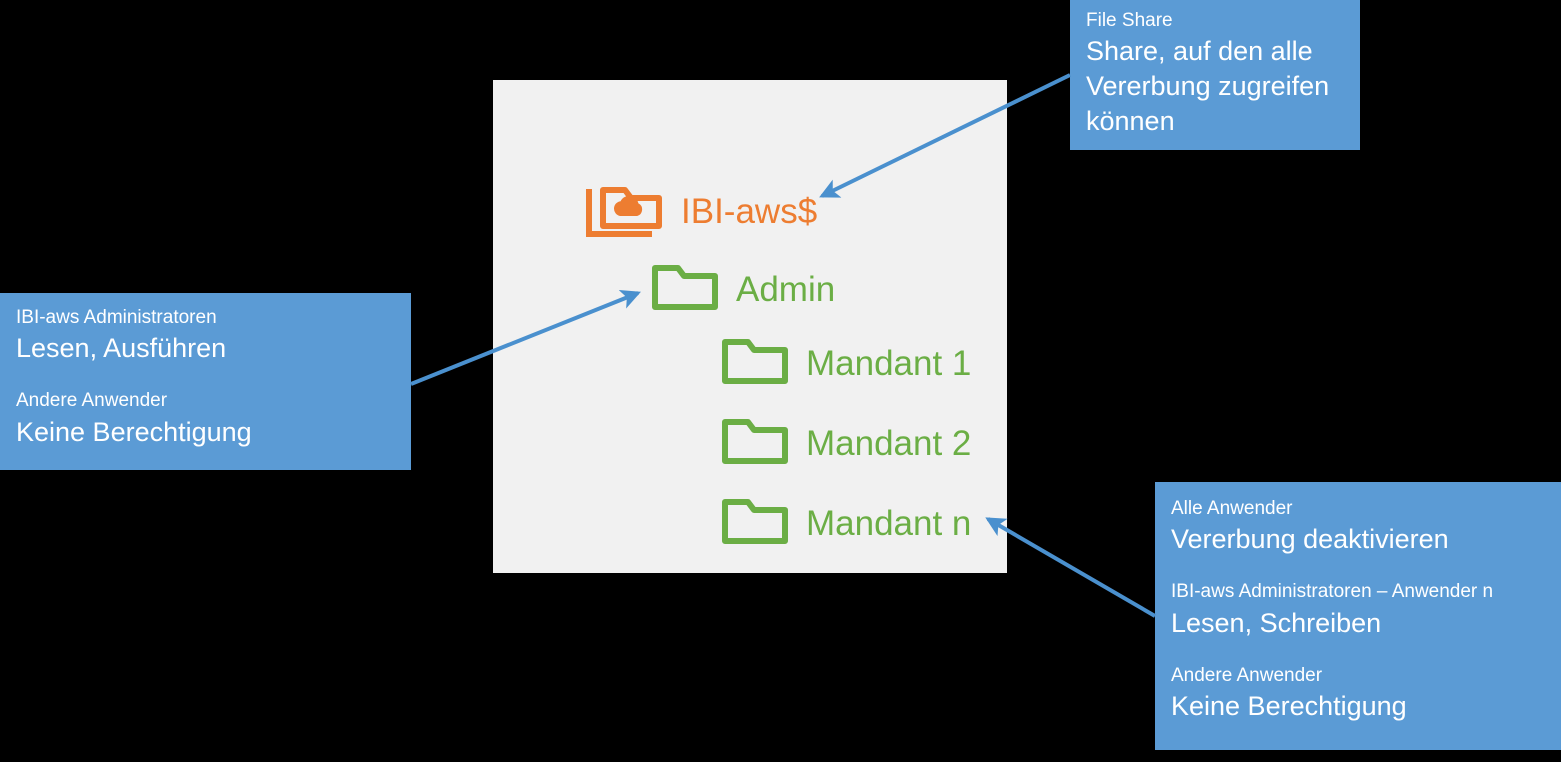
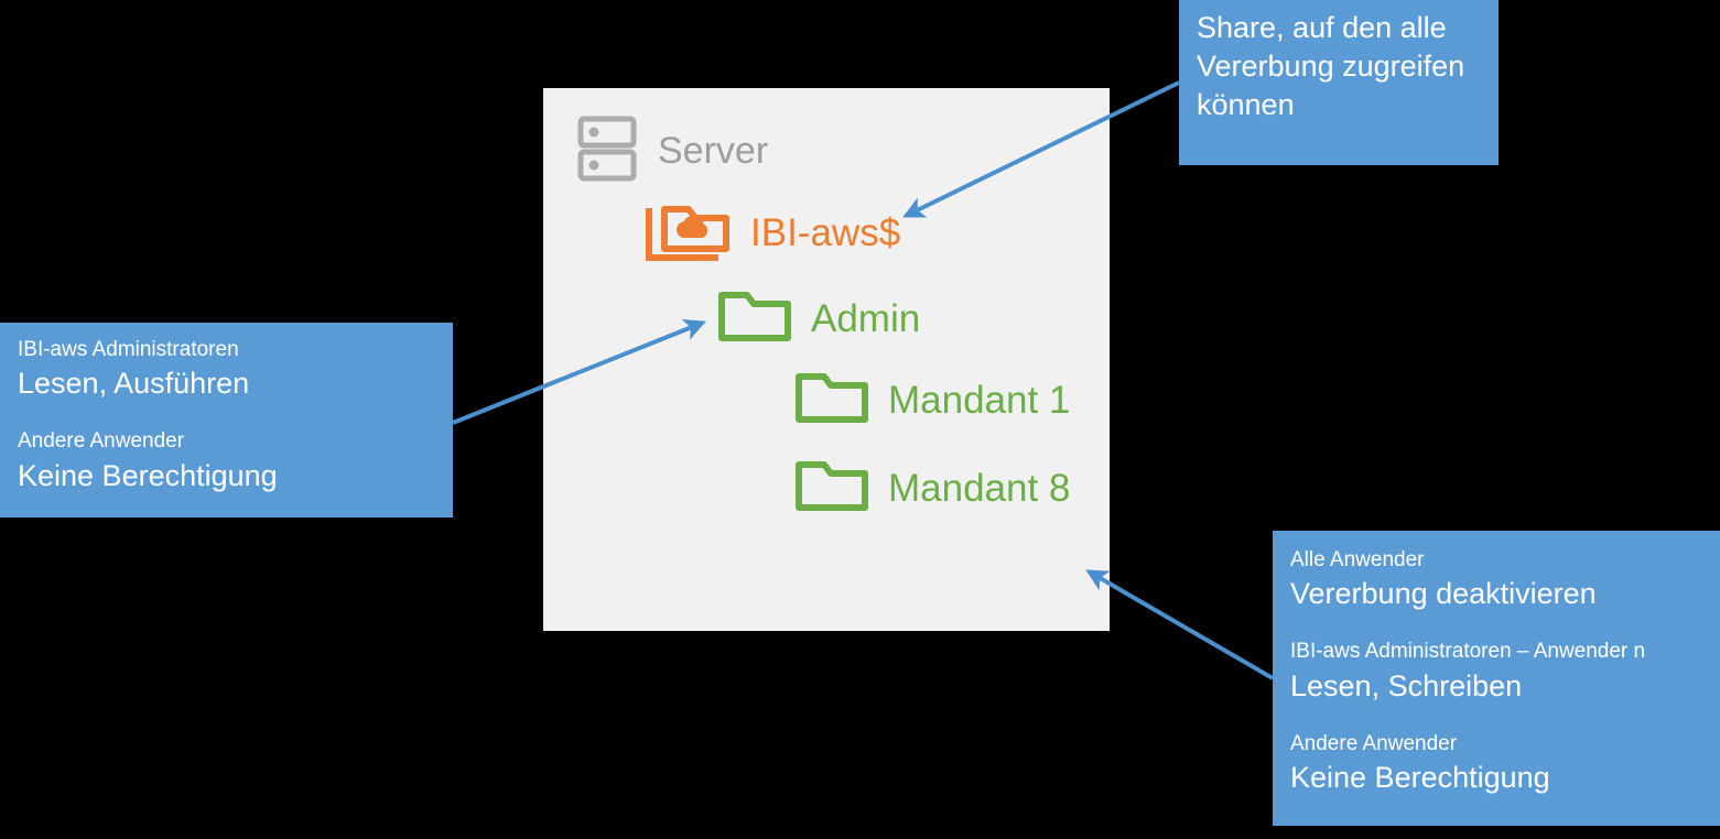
+ Server
  IBI-aws$
  Admin
  Mandant 1
- Mandant 2
+ Mandant 8
- Mandant n
- File Share
  Share, auf den alle Vererbung zugreifen können
  IBI-aws Administratoren
  Lesen, Ausführen
  Andere Anwender
  Keine Berechtigung
  Alle Anwender
  Vererbung deaktivieren
  IBI-aws Administratoren – Anwender n
  Lesen, Schreiben
  Andere Anwender
  Keine Berechtigung
